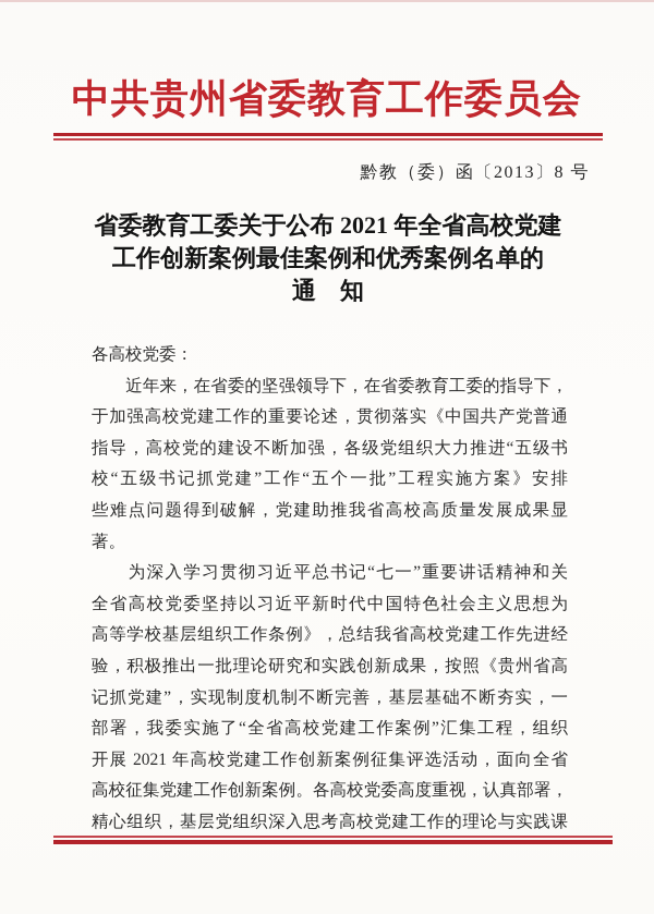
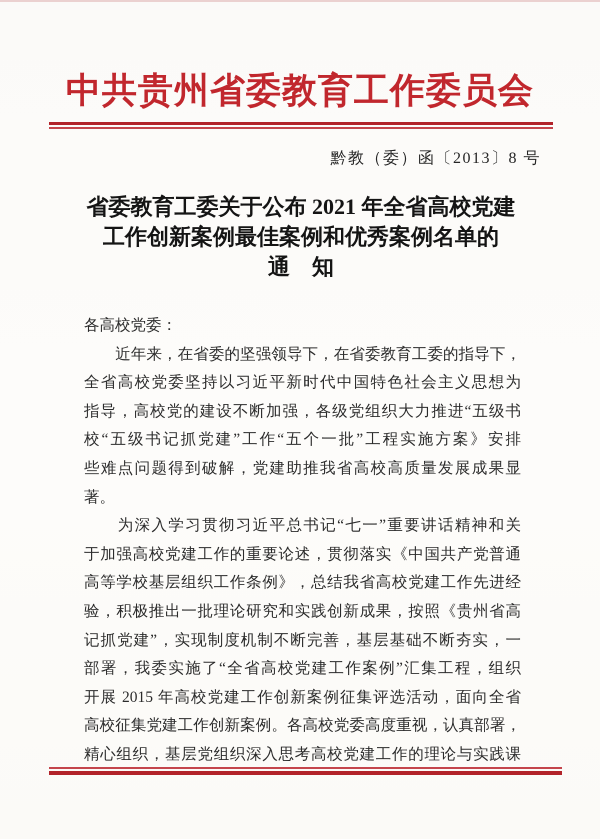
  中共贵州省委教育工作委员会
  黔教（委）函〔2013〕8 号
  省委教育工委关于公布 2021 年全省高校党建
  工作创新案例最佳案例和优秀案例名单的
  通 知
  各高校党委：
  近年来，在省委的坚强领导下，在省委教育工委的指导下，
- 于加强高校党建工作的重要论述，贯彻落实《中国共产党普通
+ 全省高校党委坚持以习近平新时代中国特色社会主义思想为
  指导，高校党的建设不断加强，各级党组织大力推进“五级书
  校“五级书记抓党建”工作“五个一批”工程实施方案》安排
  些难点问题得到破解，党建助推我省高校高质量发展成果显
  著。
  为深入学习贯彻习近平总书记“七一”重要讲话精神和关
- 全省高校党委坚持以习近平新时代中国特色社会主义思想为
+ 于加强高校党建工作的重要论述，贯彻落实《中国共产党普通
  高等学校基层组织工作条例》，总结我省高校党建工作先进经
  验，积极推出一批理论研究和实践创新成果，按照《贵州省高
  记抓党建”，实现制度机制不断完善，基层基础不断夯实，一
  部署，我委实施了“全省高校党建工作案例”汇集工程，组织
- 开展 2021 年高校党建工作创新案例征集评选活动，面向全省
+ 开展 2015 年高校党建工作创新案例征集评选活动，面向全省
  高校征集党建工作创新案例。各高校党委高度重视，认真部署，
  精心组织，基层党组织深入思考高校党建工作的理论与实践课
